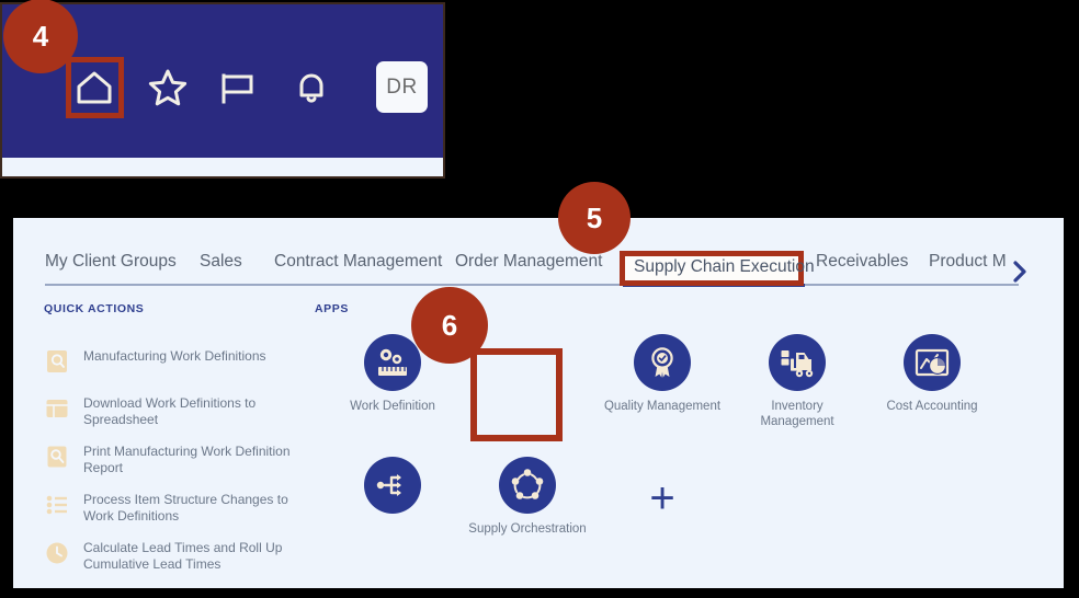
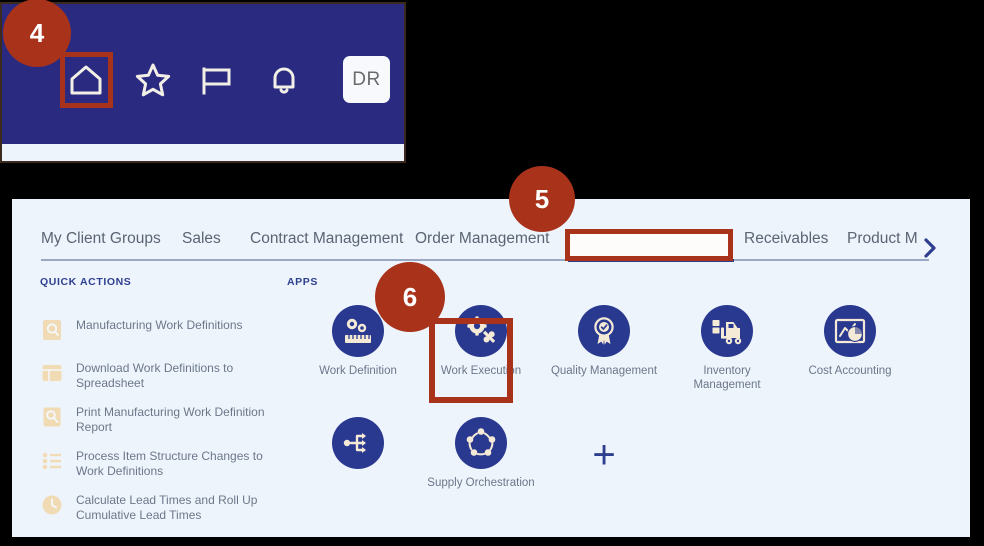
  DR
  4
  My Client Groups
  Sales
  Contract Management
  Order Management
- Supply Chain Execution
  Receivables
  Product M
  QUICK ACTIONS
  APPS
  Manufacturing Work Definitions
  Download Work Definitions to Spreadsheet
  Print Manufacturing Work Definition Report
  Process Item Structure Changes to Work Definitions
  Calculate Lead Times and Roll Up Cumulative Lead Times
  Work Definition
+ Work Execution
  Quality Management
  Inventory Management
  Cost Accounting
  Supply Orchestration
  +
  5
  6
